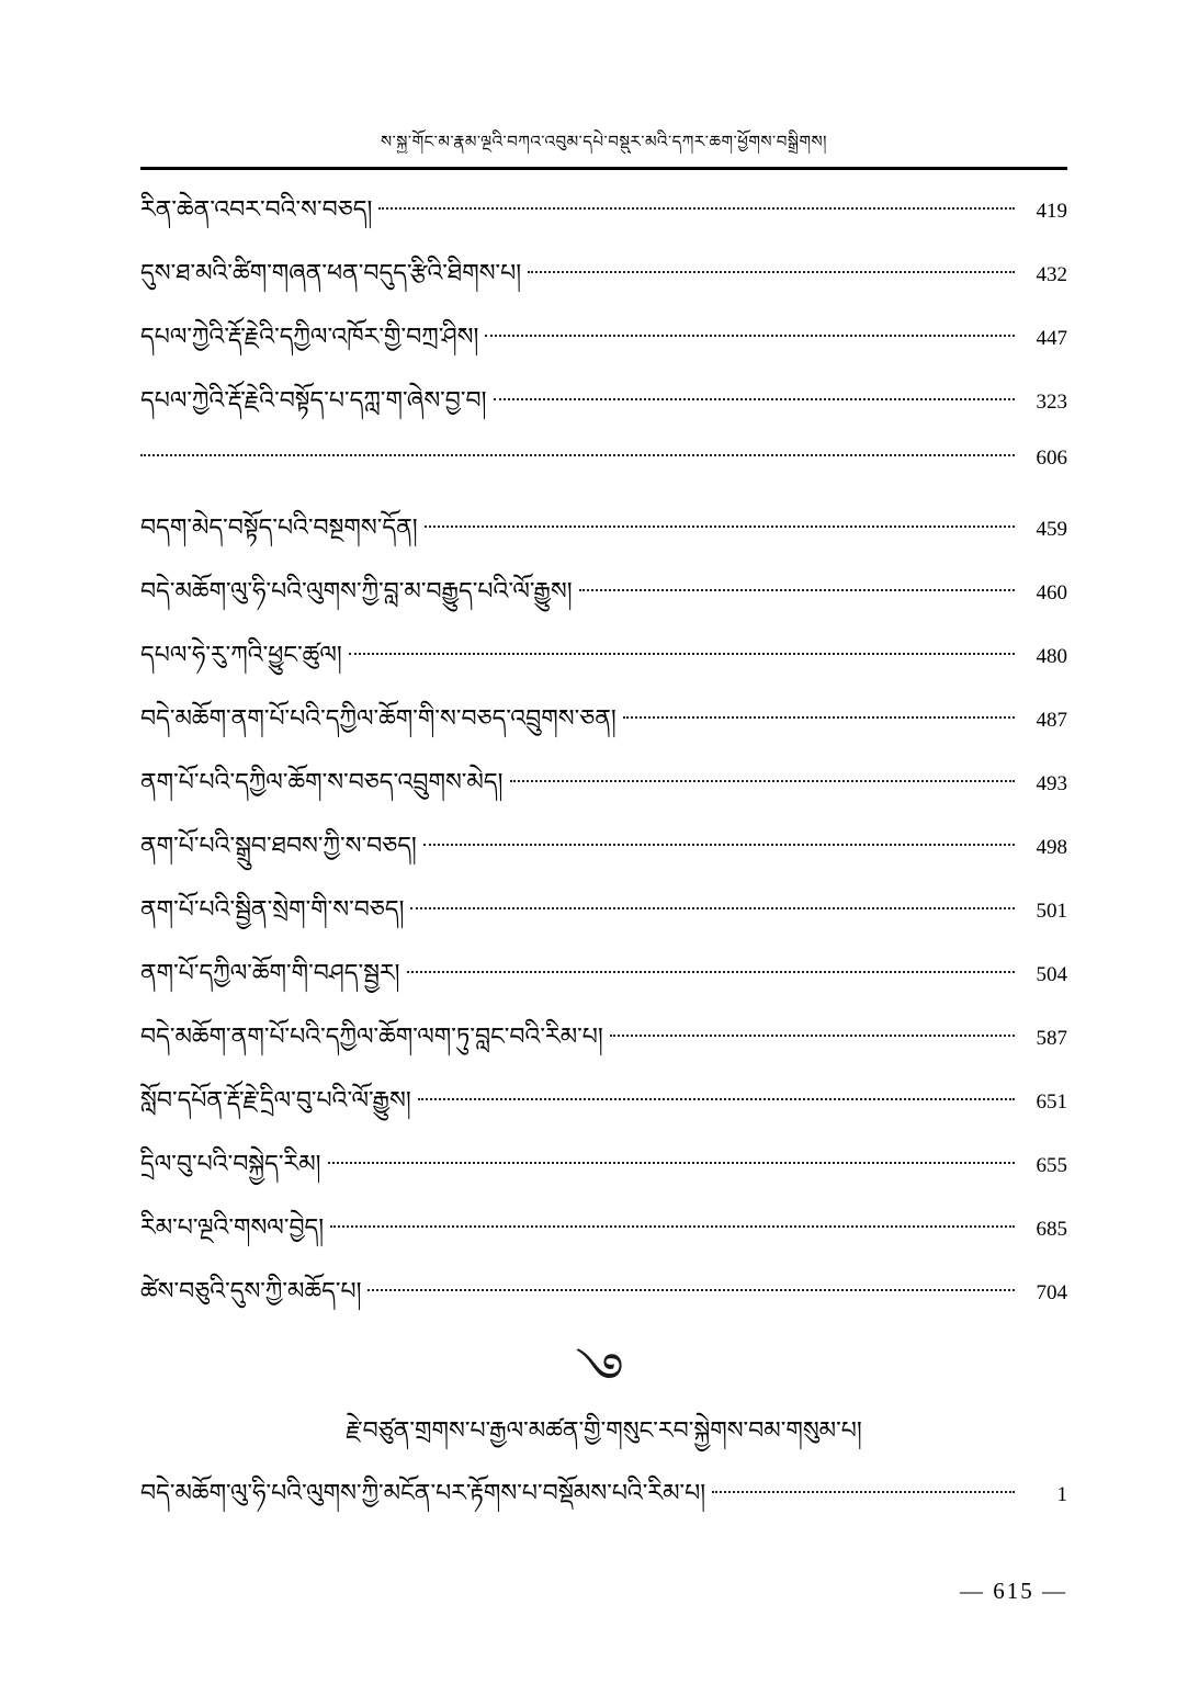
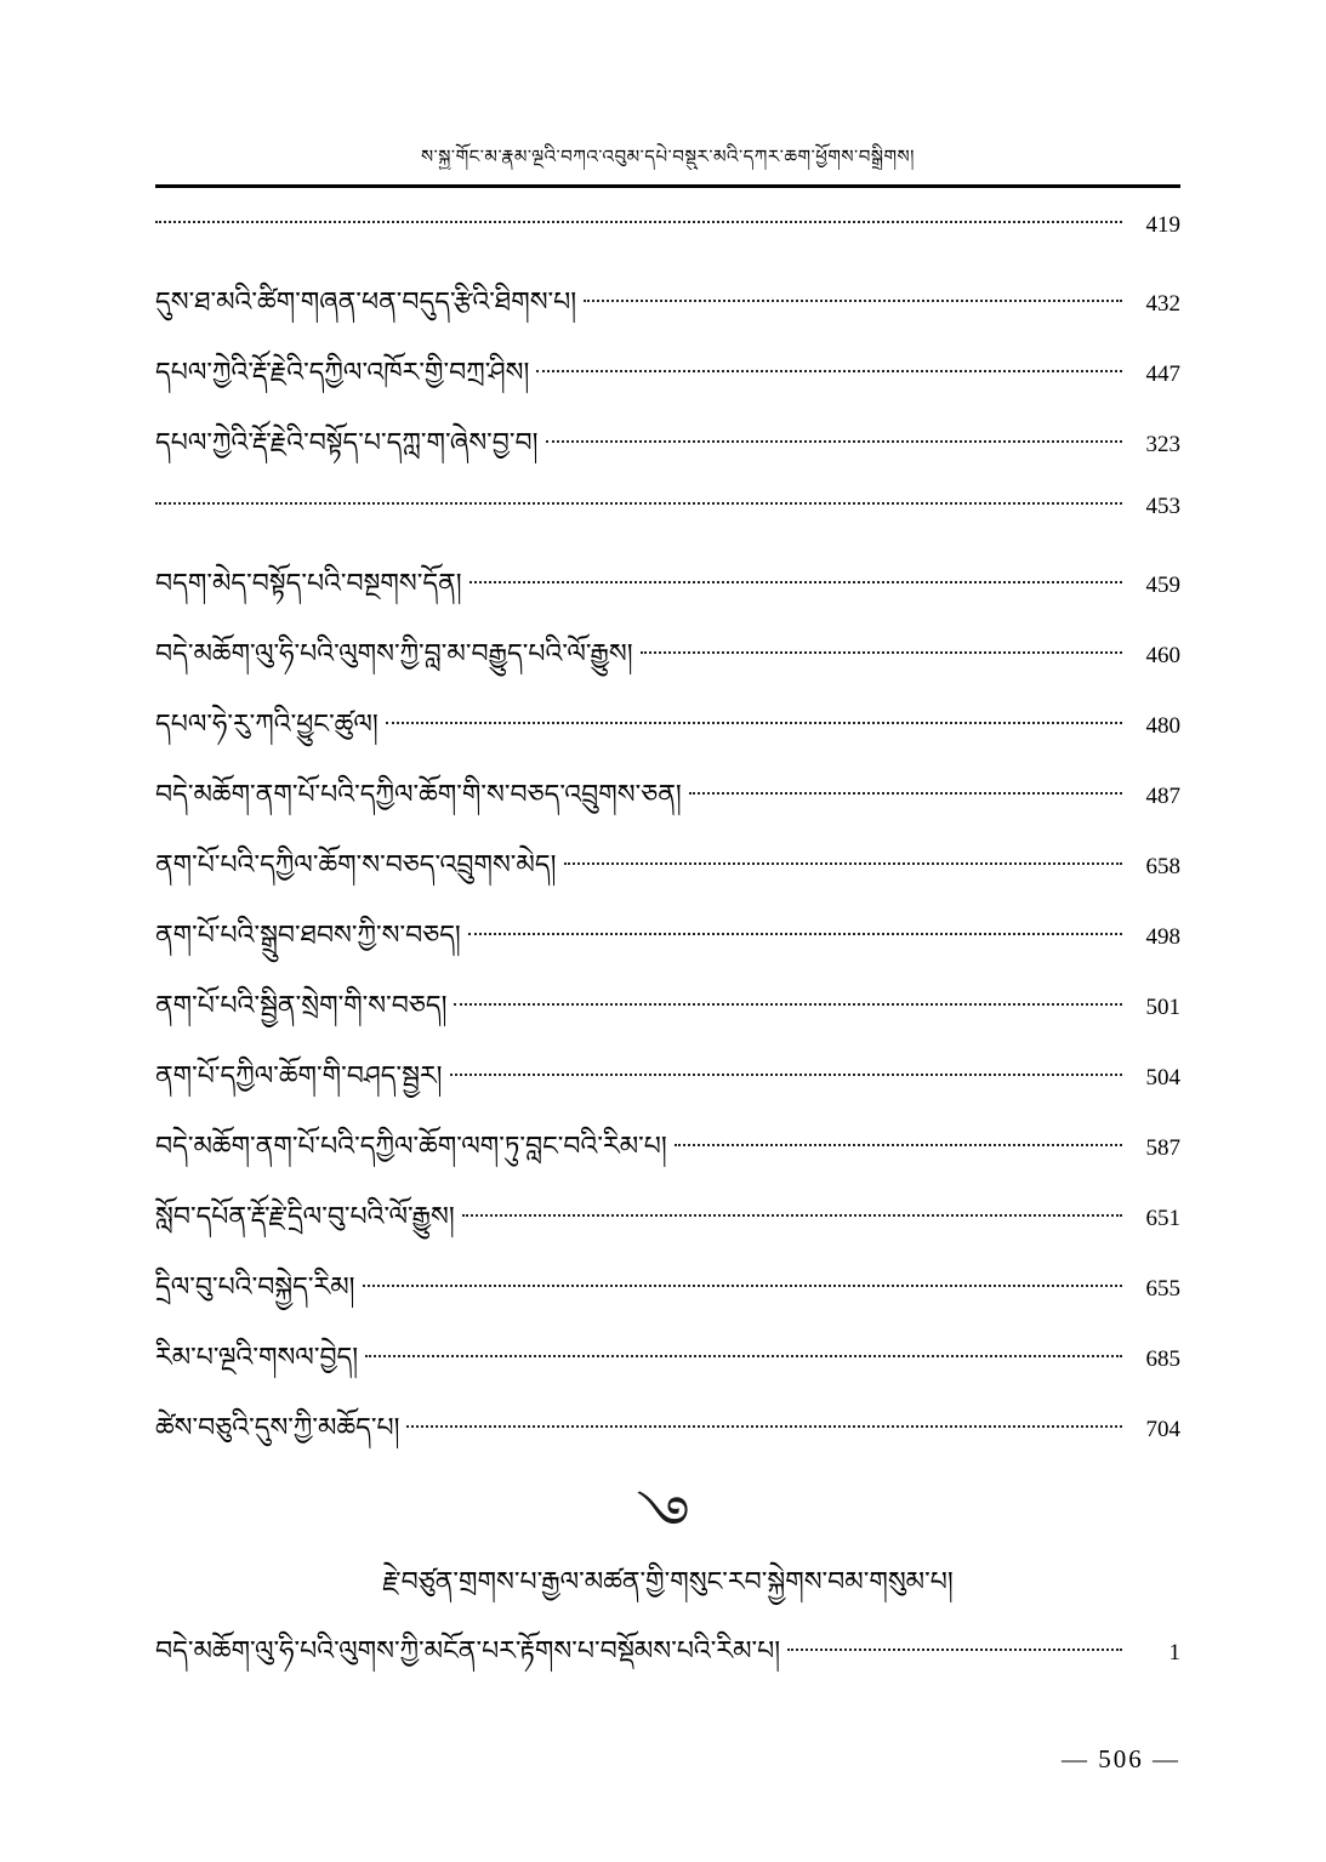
  ས་སྐྱ་གོང་མ་རྣམ་ལྔའི་བཀའ་འབུམ་དཔེ་བསྡུར་མའི་དཀར་ཆག་ཕྱོགས་བསྒྲིགས།
- རིན་ཆེན་འབར་བའི་ས་བཅད།
  419
  དུས་ཐ་མའི་ཚིག་གཞན་ཕན་བདུད་རྩིའི་ཐིགས་པ།
  432
  དཔལ་ཀྱེའི་རྡོ་རྗེའི་དཀྱིལ་འཁོར་གྱི་བཀྲ་ཤིས།
  447
  དཔལ་ཀྱེའི་རྡོ་རྗེའི་བསྟོད་པ་དཀླ་ག་ཞེས་བྱ་བ།
  323
- 606
+ 453
  བདག་མེད་བསྟོད་པའི་བསྔགས་དོན།
  459
  བདེ་མཆོག་ལུ་ཧི་པའི་ལུགས་ཀྱི་བླ་མ་བརྒྱུད་པའི་ལོ་རྒྱུས།
  460
  དཔལ་ཧེ་རུ་ཀའི་ཕྱུང་ཚུལ།
  480
  བདེ་མཆོག་ནག་པོ་པའི་དཀྱིལ་ཆོག་གི་ས་བཅད་འབྲུགས་ཅན།
  487
  ནག་པོ་པའི་དཀྱིལ་ཆོག་ས་བཅད་འབྲུགས་མེད།
- 493
+ 658
  ནག་པོ་པའི་སྒྲུབ་ཐབས་ཀྱི་ས་བཅད།
  498
  ནག་པོ་པའི་སྦྱིན་སྲེག་གི་ས་བཅད།
  501
  ནག་པོ་དཀྱིལ་ཆོག་གི་བཤད་སྦྱར།
  504
  བདེ་མཆོག་ནག་པོ་པའི་དཀྱིལ་ཆོག་ལག་ཏུ་བླང་བའི་རིམ་པ།
  587
  སློབ་དཔོན་རྡོ་རྗེ་དྲིལ་བུ་པའི་ལོ་རྒྱུས།
  651
  དྲིལ་བུ་པའི་བསྐྱེད་རིམ།
  655
  རིམ་པ་ལྔའི་གསལ་བྱེད།
  685
  ཚེས་བཅུའི་དུས་ཀྱི་མཆོད་པ།
  704
  ࿓
  རྗེ་བཙུན་གྲགས་པ་རྒྱལ་མཚན་གྱི་གསུང་རབ་སྐྱེགས་བམ་གསུམ་པ།
  བདེ་མཆོག་ལུ་ཧི་པའི་ལུགས་ཀྱི་མངོན་པར་རྟོགས་པ་བསྡོམས་པའི་རིམ་པ།
  1
- — 615 —
+ — 506 —
